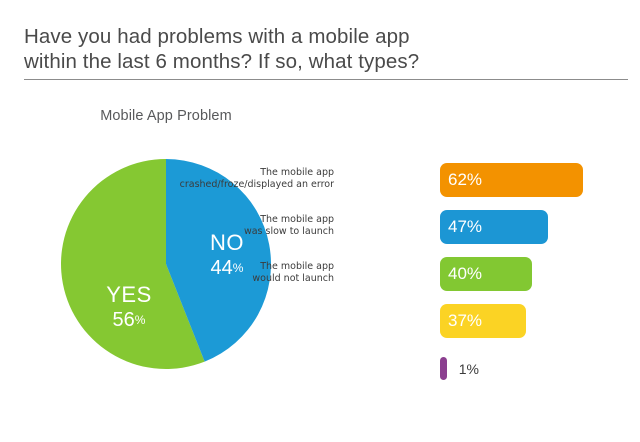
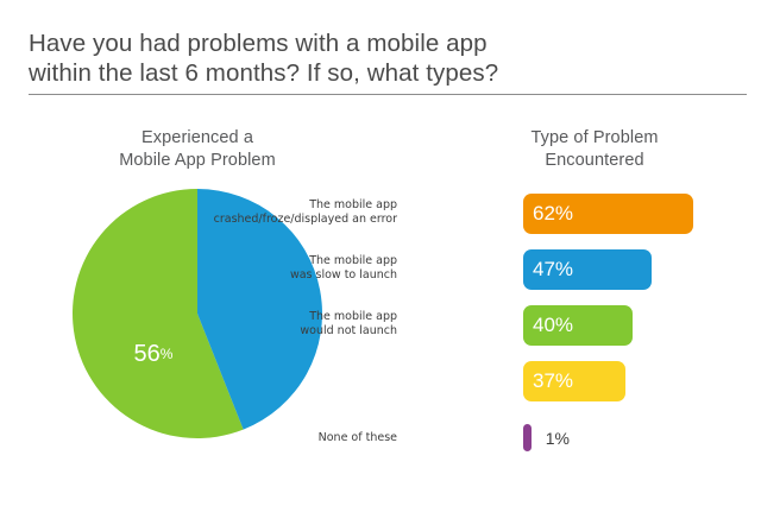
  Have you had problems with a mobile app
  within the last 6 months? If so, what types?
+ Experienced a
  Mobile App Problem
- NO
- 44%
- YES
  56%
+ Type of Problem
+ Encountered
  The mobile app
  crashed/froze/displayed an error
  62%
  The mobile app
  was slow to launch
  47%
  The mobile app
  would not launch
  40%
  37%
+ None of these
  1%
